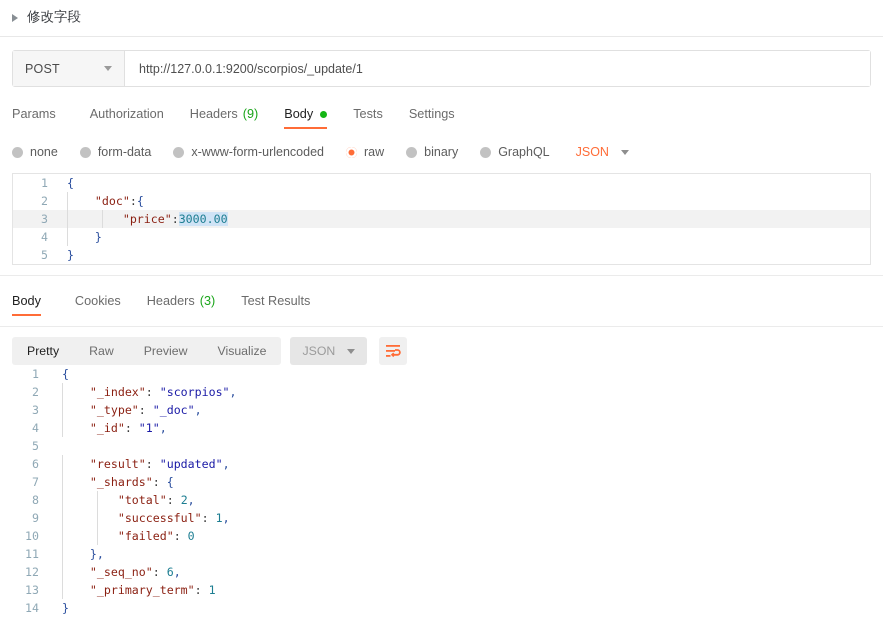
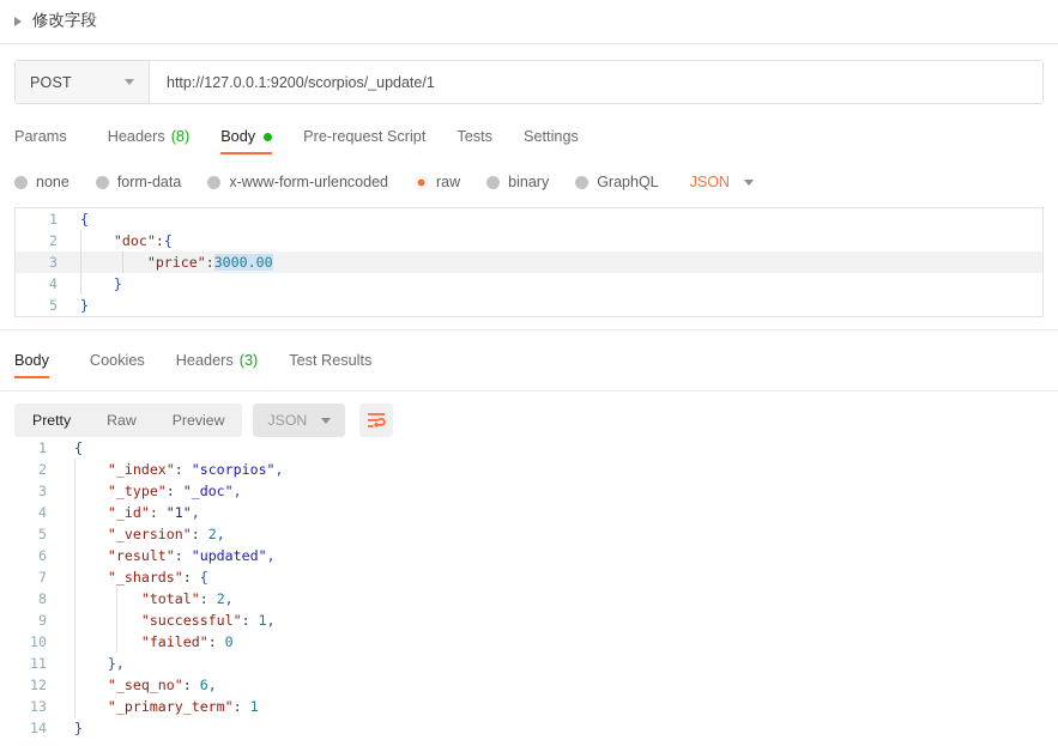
  修改字段
  POST
  http://127.0.0.1:9200/scorpios/_update/1
  Params
- Authorization
  Headers
- (9)
+ (8)
  Body
+ Pre-request Script
  Tests
  Settings
  none
  form-data
  x-www-form-urlencoded
  raw
  binary
  GraphQL
  JSON
  1
  {
  2
  "doc":{
  3
  "price":3000.00
  4
  }
  5
  }
  Body
  Cookies
  Headers
  (3)
  Test Results
  Pretty
  Raw
  Preview
- Visualize
  JSON
  1
  {
  2
  "_index": "scorpios",
  3
  "_type": "_doc",
  4
  "_id": "1",
  5
+ "_version": 2,
  6
  "result": "updated",
  7
  "_shards": {
  8
  "total": 2,
  9
  "successful": 1,
  10
  "failed": 0
  11
  },
  12
  "_seq_no": 6,
  13
  "_primary_term": 1
  14
  }
